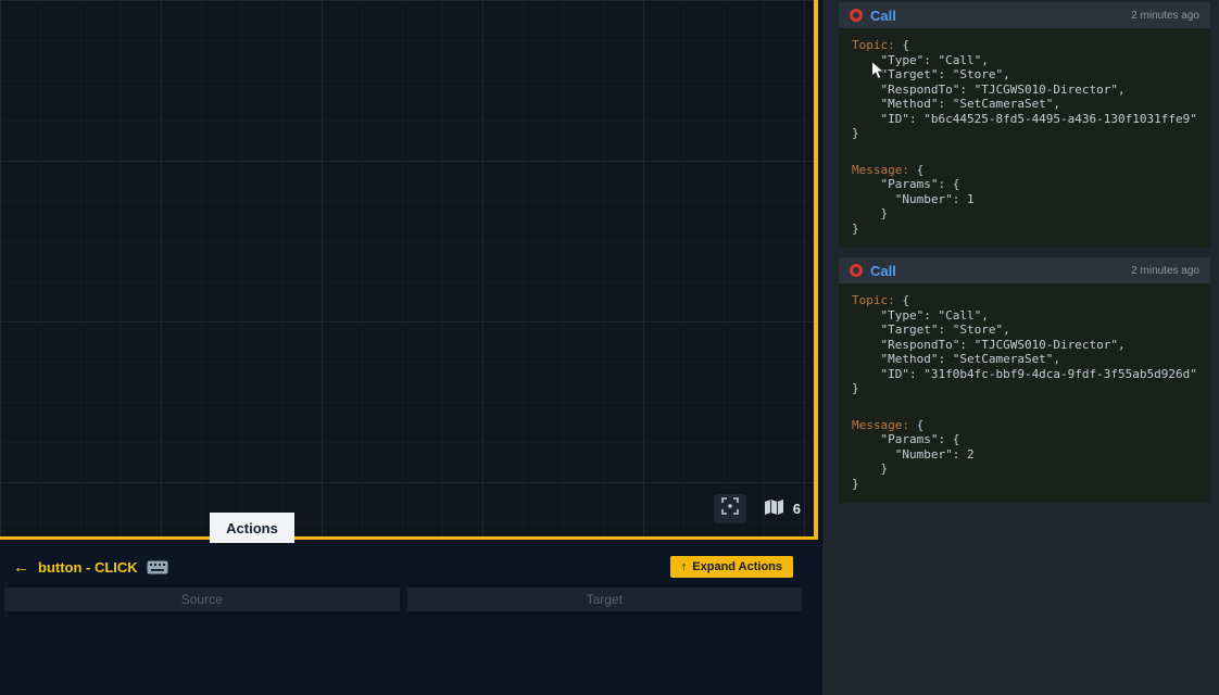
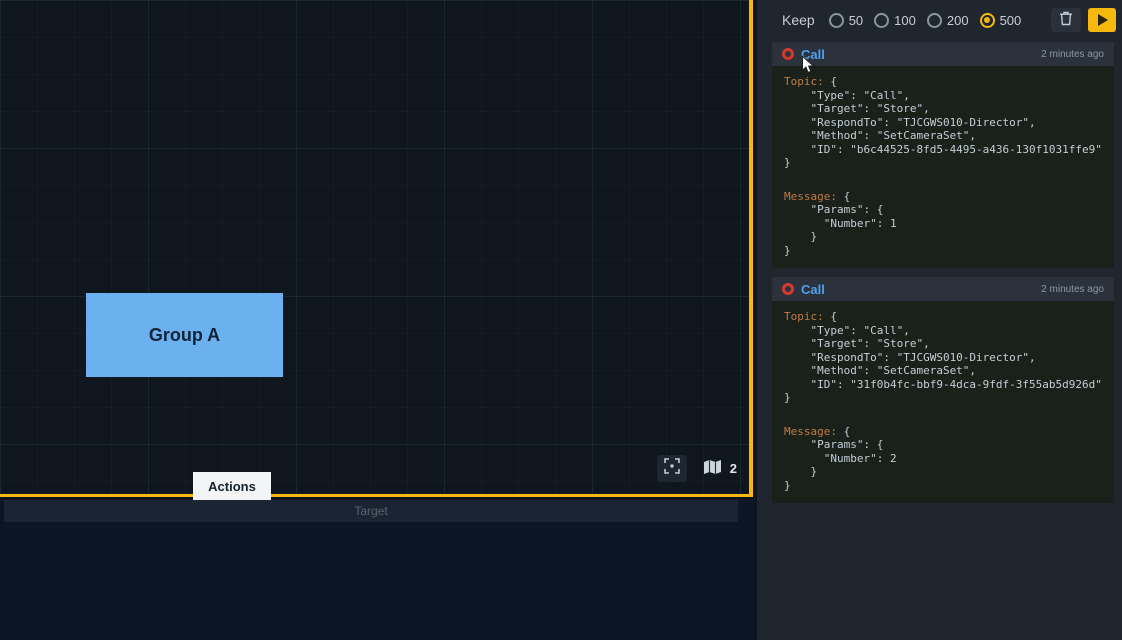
+ Group A
  Actions
- 6
+ 2
- ←
- button - CLICK
- ↑
- Expand Actions
- Source
  Target
+ Keep
+ 50
+ 100
+ 200
+ 500
  Call
  2 minutes ago
  Topic: {
  "Type": "Call",
  "Target": "Store",
  "RespondTo": "TJCGWS010-Director",
  "Method": "SetCameraSet",
  "ID": "b6c44525-8fd5-4495-a436-130f1031ffe9"
  }
  Message: {
  "Params": {
  "Number": 1
  }
  }
  Call
  2 minutes ago
  Topic: {
  "Type": "Call",
  "Target": "Store",
  "RespondTo": "TJCGWS010-Director",
  "Method": "SetCameraSet",
  "ID": "31f0b4fc-bbf9-4dca-9fdf-3f55ab5d926d"
  }
  Message: {
  "Params": {
  "Number": 2
  }
  }
